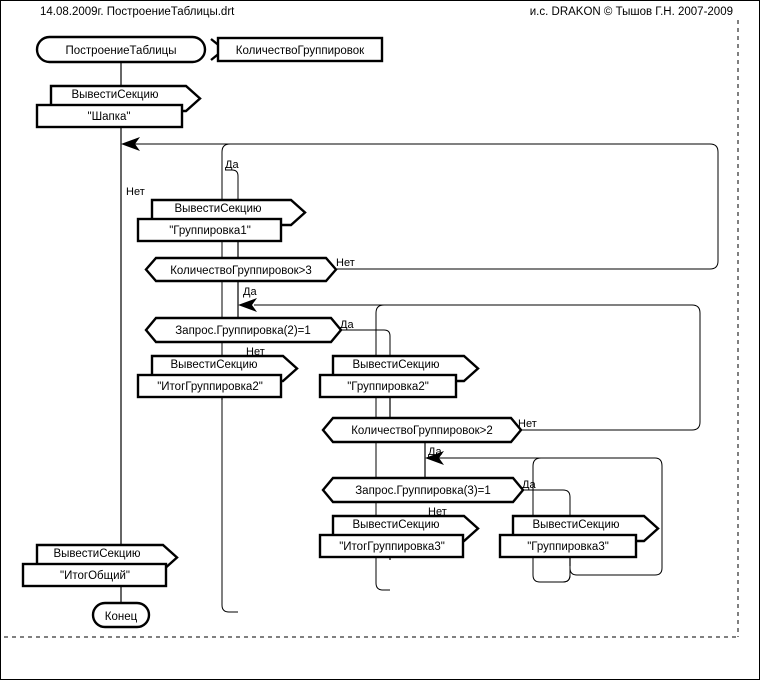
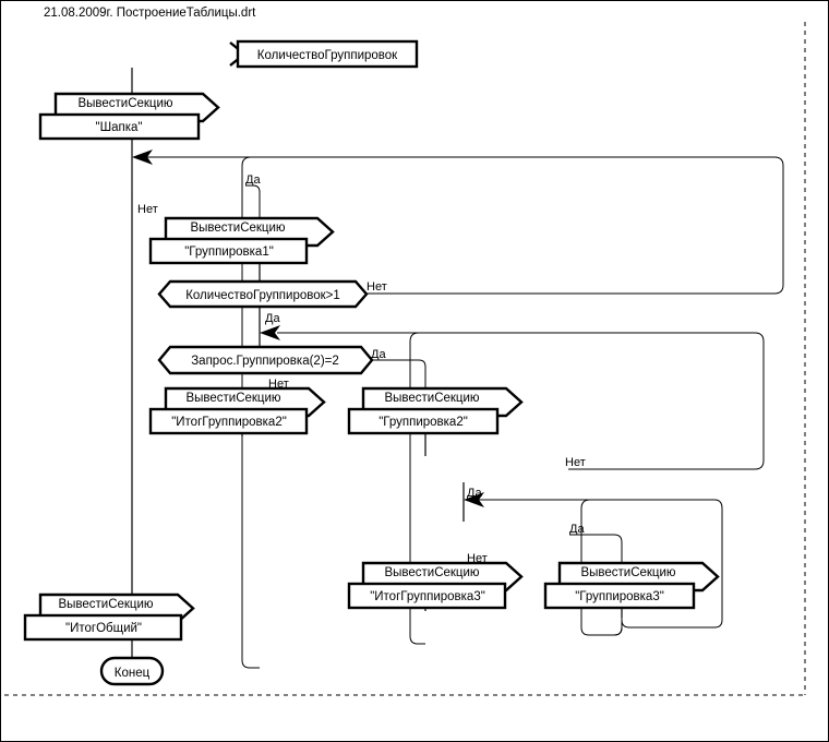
- 14.08.2009г. ПостроениеТаблицы.drt
+ 21.08.2009г. ПостроениеТаблицы.drt
- и.с. DRAKON © Тышов Г.Н. 2007-2009
- ПостроениеТаблицы
  КоличествоГруппировок
  ВывестиСекцию
  "Шапка"
  Да
  Нет
  ВывестиСекцию
  "Группировка1"
- КоличествоГруппировок>3
+ КоличествоГруппировок>1
  Нет
  Да
- Запрос.Группировка(2)=1
+ Запрос.Группировка(2)=2
  Да
  Нет
  ВывестиСекцию
  "ИтогГруппировка2"
  ВывестиСекцию
  "Группировка2"
- КоличествоГруппировок>2
  Нет
  Да
- Запрос.Группировка(3)=1
  Да
  Нет
  ВывестиСекцию
  "ИтогГруппировка3"
  ВывестиСекцию
  "Группировка3"
  ВывестиСекцию
  "ИтогОбщий"
  Конец
